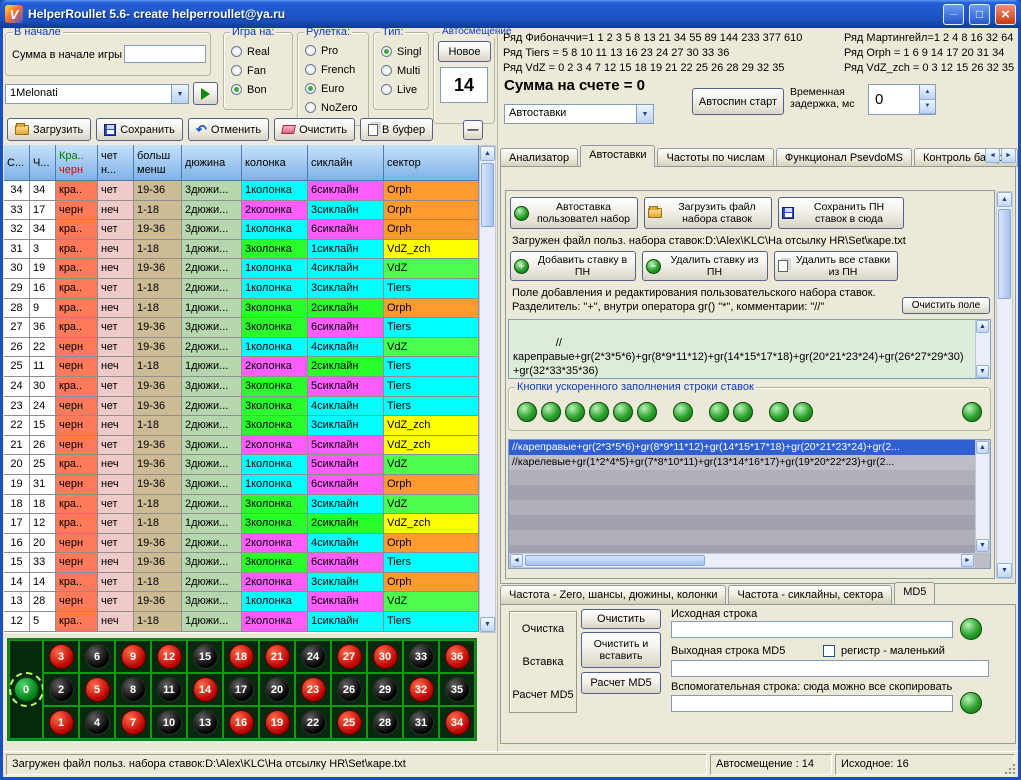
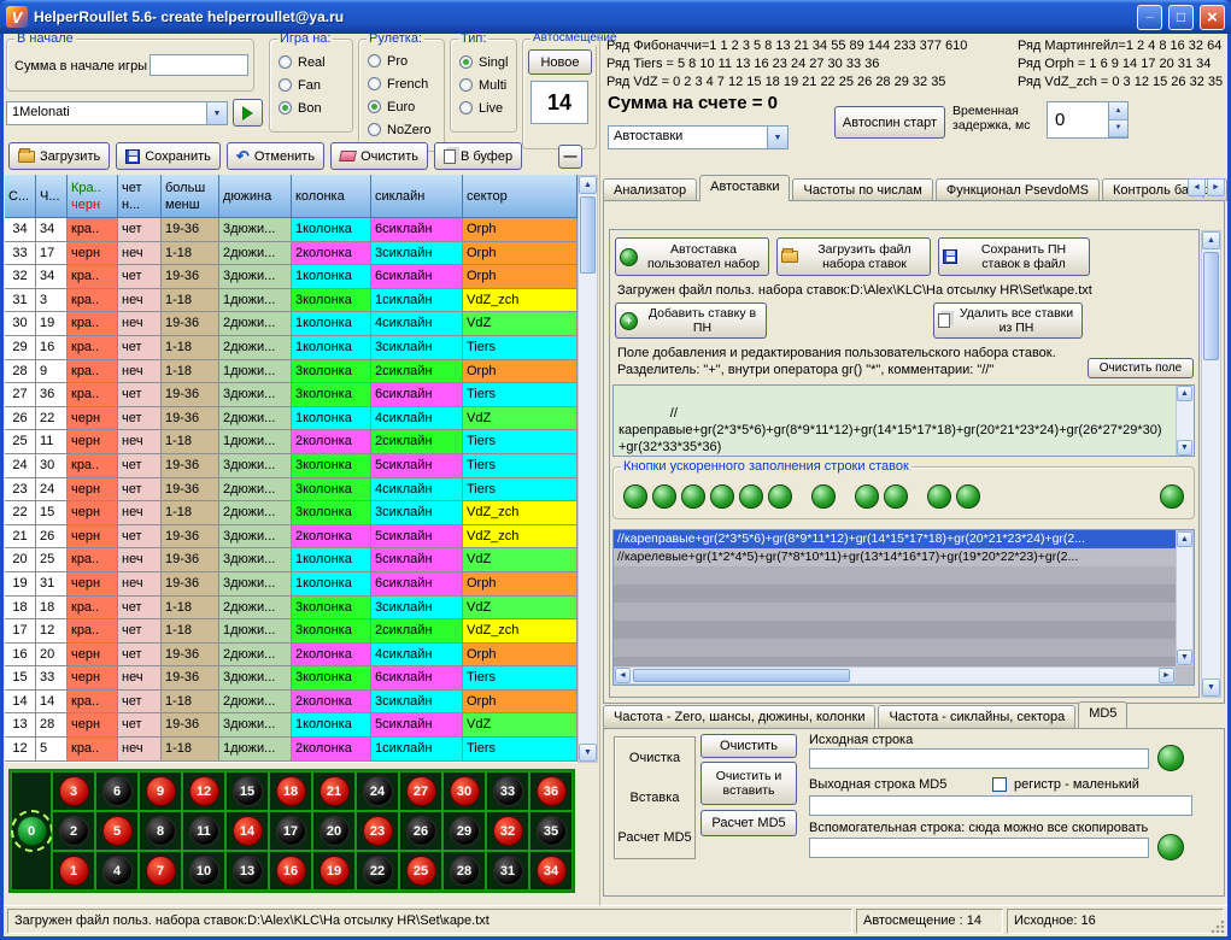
  V
  HelperRoullet 5.6- create helperroullet@ya.ru
  В начале
  Сумма в начале игры
  1Melonati
  Игра на:
  Real
  Fan
  Bon
  Рулетка:
  Pro
  French
  Euro
  NoZero
  Тип:
  Singl
  Multi
  Live
  Автосмещение
  Новое
  14
  Загрузить
  Сохранить
  Отменить
  Очистить
  В буфер
  —
  С...
  Ч...
  Кра..
  черн
  чет
  н...
  больш
  менш
  дюжина
  колонка
  сиклайн
  сектор
  34
  34
  кра..
  чет
  19-36
  3дюжи...
  1колонка
  6сиклайн
  Orph
  33
  17
  черн
  неч
  1-18
  2дюжи...
  2колонка
  3сиклайн
  Orph
  32
  34
  кра..
  чет
  19-36
  3дюжи...
  1колонка
  6сиклайн
  Orph
  31
  3
  кра..
  неч
  1-18
  1дюжи...
  3колонка
  1сиклайн
  VdZ_zch
  30
  19
  кра..
  неч
  19-36
  2дюжи...
  1колонка
  4сиклайн
  VdZ
  29
  16
  кра..
  чет
  1-18
  2дюжи...
  1колонка
  3сиклайн
  Tiers
  28
  9
  кра..
  неч
  1-18
  1дюжи...
  3колонка
  2сиклайн
  Orph
  27
  36
  кра..
  чет
  19-36
  3дюжи...
  3колонка
  6сиклайн
  Tiers
  26
  22
  черн
  чет
  19-36
  2дюжи...
  1колонка
  4сиклайн
  VdZ
  25
  11
  черн
  неч
  1-18
  1дюжи...
  2колонка
  2сиклайн
  Tiers
  24
  30
  кра..
  чет
  19-36
  3дюжи...
  3колонка
  5сиклайн
  Tiers
  23
  24
  черн
  чет
  19-36
  2дюжи...
  3колонка
  4сиклайн
  Tiers
  22
  15
  черн
  неч
  1-18
  2дюжи...
  3колонка
  3сиклайн
  VdZ_zch
  21
  26
  черн
  чет
  19-36
  3дюжи...
  2колонка
  5сиклайн
  VdZ_zch
  20
  25
  кра..
  неч
  19-36
  3дюжи...
  1колонка
  5сиклайн
  VdZ
  19
  31
  черн
  неч
  19-36
  3дюжи...
  1колонка
  6сиклайн
  Orph
  18
  18
  кра..
  чет
  1-18
  2дюжи...
  3колонка
  3сиклайн
  VdZ
  17
  12
  кра..
  чет
  1-18
  1дюжи...
  3колонка
  2сиклайн
  VdZ_zch
  16
  20
  черн
  чет
  19-36
  2дюжи...
  2колонка
  4сиклайн
  Orph
  15
  33
  черн
  неч
  19-36
  3дюжи...
  3колонка
  6сиклайн
  Tiers
  14
  14
  кра..
  чет
  1-18
  2дюжи...
  2колонка
  3сиклайн
  Orph
  13
  28
  черн
  чет
  19-36
  3дюжи...
  1колонка
  5сиклайн
  VdZ
  12
  5
  кра..
  неч
  1-18
  1дюжи...
  2колонка
  1сиклайн
  Tiers
  0
  3
  6
  9
  12
  15
  18
  21
  24
  27
  30
  33
  36
  2
  5
  8
  11
  14
  17
  20
  23
  26
  29
  32
  35
  1
  4
  7
  10
  13
  16
  19
  22
  25
  28
  31
  34
  Ряд Фибоначчи=1 1 2 3 5 8 13 21 34 55 89 144 233 377 610
  Ряд Tiers = 5 8 10 11 13 16 23 24 27 30 33 36
  Ряд VdZ = 0 2 3 4 7 12 15 18 19 21 22 25 26 28 29 32 35
  Ряд Мартингейл=1 2 4 8 16 32 64
  Ряд Orph = 1 6 9 14 17 20 31 34
  Ряд VdZ_zch = 0 3 12 15 26 32 35
  Сумма на счете = 0
  Автоставки
  Автоспин старт
  Временная задержка, мс
  0
  Анализатор
  Автоставки
  Частоты по числам
  Функционал PsevdoMS
  Контроль ба
  Автоставка пользовател набор
  Загрузить файл набора ставок
- Сохранить ПН ставок в сюда
+ Сохранить ПН ставок в файл
  Загружен файл польз. набора ставок:D:\Alex\KLC\На отсылку HR\Set\каре.txt
  +
  Добавить ставку в ПН
- −
- Удалить ставку из ПН
  Удалить все ставки из ПН
  Поле добавления и редактирования пользовательского набора ставок.
  Разделитель: "+", внутри оператора gr() "*", комментарии: "//"
  Очистить поле
  //кареправые+gr(2*3*5*6)+gr(8*9*11*12)+gr(14*15*17*18)+gr(20*21*23*24)+gr(26*27*29*30)
  +gr(32*33*35*36)
  Кнопки ускоренного заполнения строки ставок
  //кареправые+gr(2*3*5*6)+gr(8*9*11*12)+gr(14*15*17*18)+gr(20*21*23*24)+gr(2...
  //карелевые+gr(1*2*4*5)+gr(7*8*10*11)+gr(13*14*16*17)+gr(19*20*22*23)+gr(2...
  Частота - Zero, шансы, дюжины, колонки
  Частота - сиклайны, сектора
  MD5
  Очистка
  Вставка
  Расчет MD5
  Очистить
  Очистить и вставить
  Расчет MD5
  Исходная строка
  Выходная строка MD5
  регистр - маленький
  Вспомогательная строка: сюда можно все скопировать
  Загружен файл польз. набора ставок:D:\Alex\KLC\На отсылку HR\Set\каре.txt
  Автосмещение : 14
  Исходное: 16
